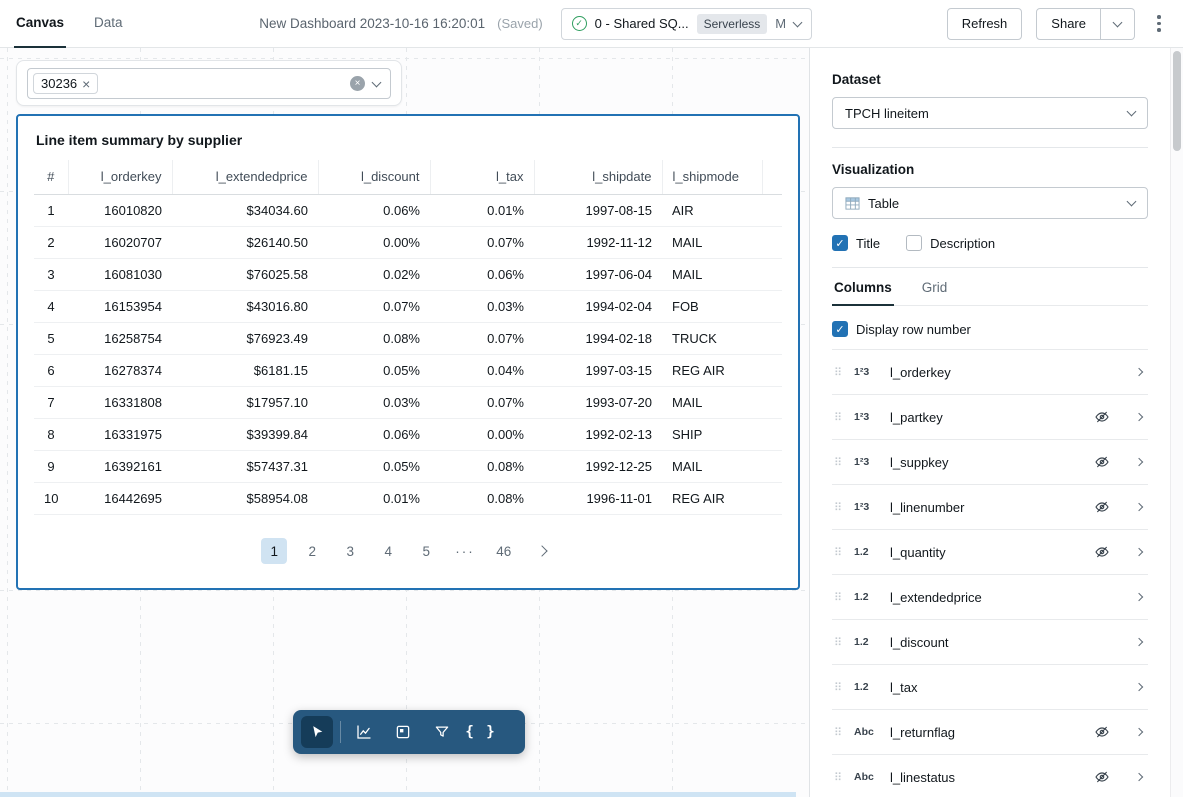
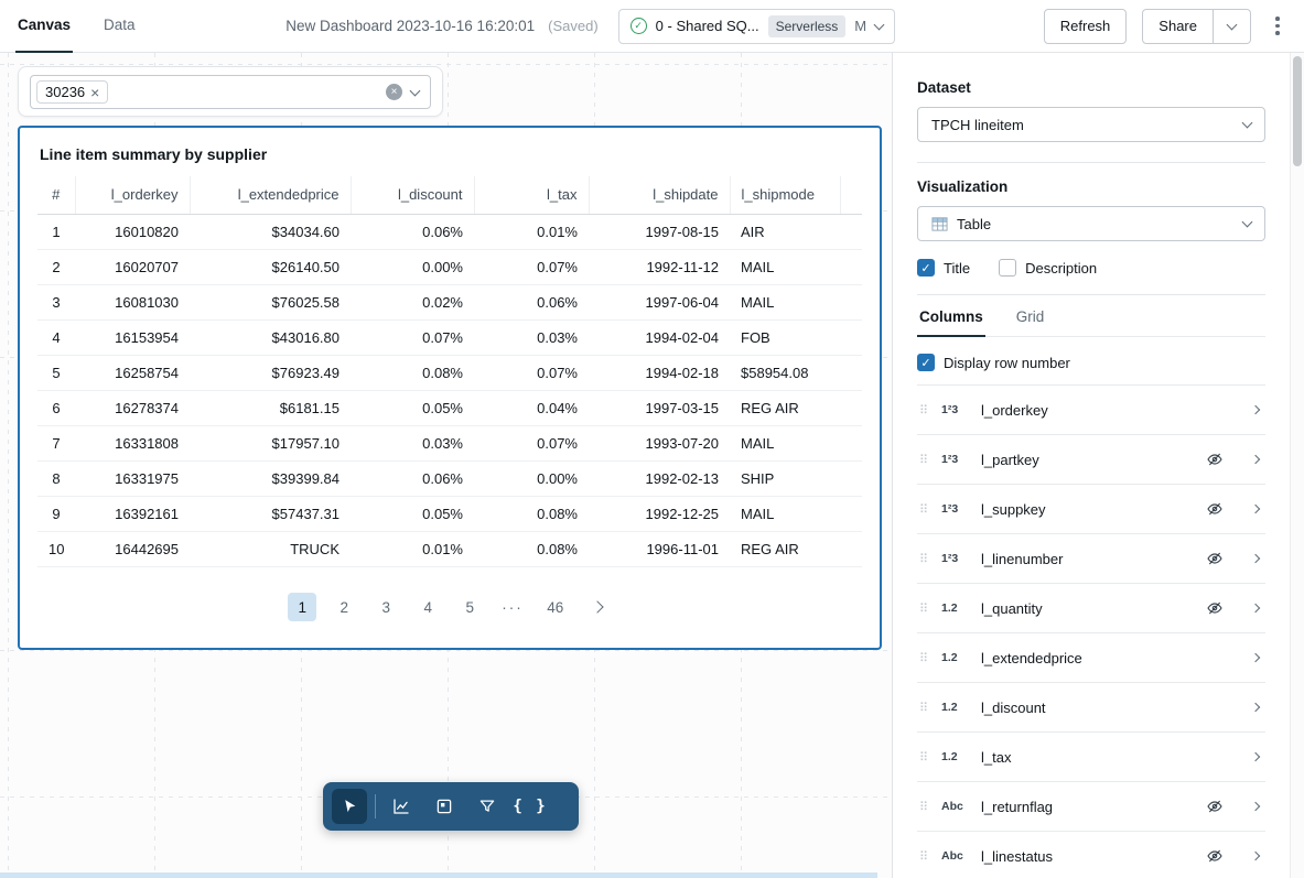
  Canvas
  Data
  New Dashboard 2023-10-16 16:20:01
  (Saved)
  ✓
  0 - Shared SQ...
  Serverless
  M
  Refresh
  Share
  30236
  ×
  ×
  Line item summary by supplier
  #	l_orderkey	l_extendedprice	l_discount	l_tax	l_shipdate	l_shipmode
  1	16010820	$34034.60	0.06%	0.01%	1997-08-15	AIR
  2	16020707	$26140.50	0.00%	0.07%	1992-11-12	MAIL
  3	16081030	$76025.58	0.02%	0.06%	1997-06-04	MAIL
  4	16153954	$43016.80	0.07%	0.03%	1994-02-04	FOB
- 5	16258754	$76923.49	0.08%	0.07%	1994-02-18	TRUCK
+ 5	16258754	$76923.49	0.08%	0.07%	1994-02-18	$58954.08
  6	16278374	$6181.15	0.05%	0.04%	1997-03-15	REG AIR
  7	16331808	$17957.10	0.03%	0.07%	1993-07-20	MAIL
  8	16331975	$39399.84	0.06%	0.00%	1992-02-13	SHIP
  9	16392161	$57437.31	0.05%	0.08%	1992-12-25	MAIL
- 10	16442695	$58954.08	0.01%	0.08%	1996-11-01	REG AIR
+ 10	16442695	TRUCK	0.01%	0.08%	1996-11-01	REG AIR
  1
  2
  3
  4
  5
  ···
  46
  { }
  Dataset
  TPCH lineitem
  Visualization
  Table
  ✓
  Title
  Description
  Columns
  Grid
  ✓
  Display row number
  ⠿
  1²3
  l_orderkey
  ⠿
  1²3
  l_partkey
  ⠿
  1²3
  l_suppkey
  ⠿
  1²3
  l_linenumber
  ⠿
  1.2
  l_quantity
  ⠿
  1.2
  l_extendedprice
  ⠿
  1.2
  l_discount
  ⠿
  1.2
  l_tax
  ⠿
  Abc
  l_returnflag
  ⠿
  Abc
  l_linestatus
